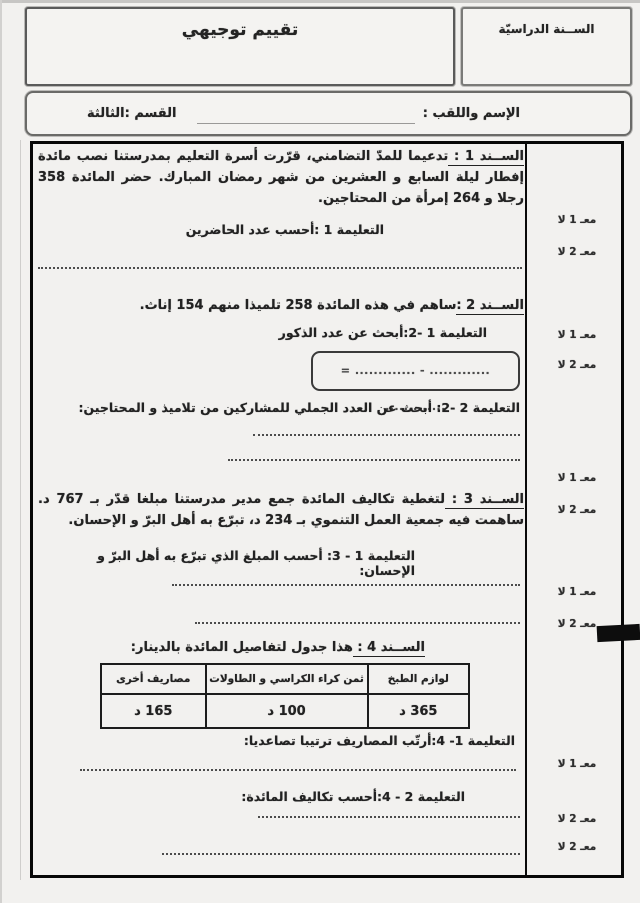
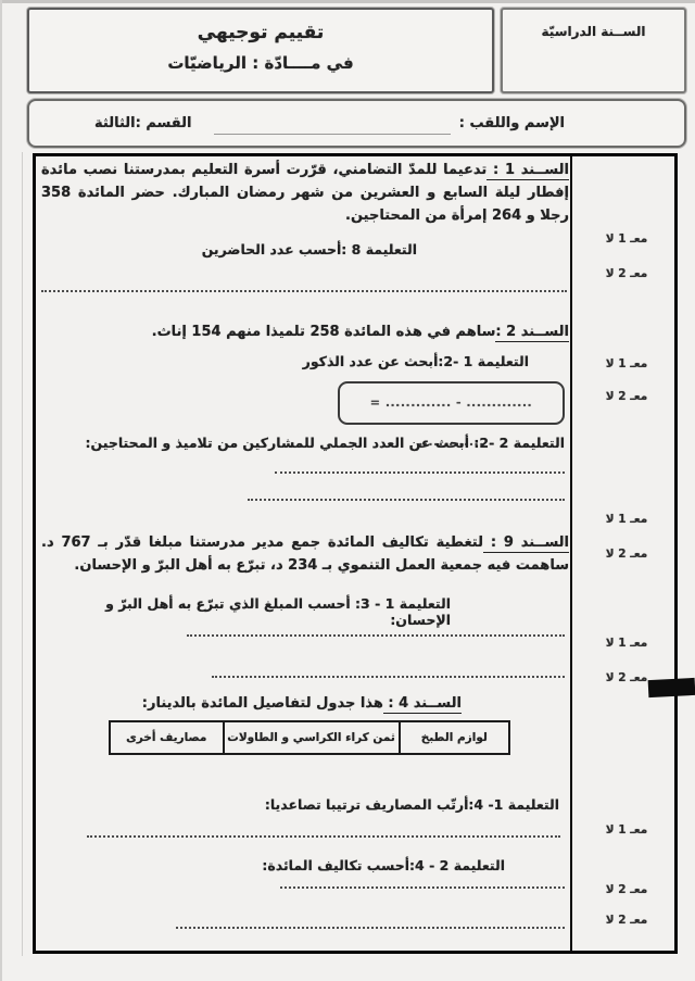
  تقييم توجيهي
+ في مــــادّة : الرياضيّات
  الســنة الدراسيّة
  الإسم واللقب :
  القسم :الثالثة
  الســند 1 : تدعيما للمدّ التضامني، قرّرت أسرة التعليم بمدرستنا نصب مائدة إفطار ليلة السابع و العشرين من شهر رمضان المبارك. حضر المائدة 358 رجلا و 264 إمرأة من المحتاجين.
- التعليمة 1 :أحسب عدد الحاضرين
+ التعليمة 8 :أحسب عدد الحاضرين
  الســند 2 :ساهم في هذه المائدة 258 تلميذا منهم 154 إناث.
  التعليمة 1 -2:أبحث عن عدد الذكور
  ............. - ............. = .............
  التعليمة 2 -2: أبحث عن العدد الجملي للمشاركين من تلاميذ و المحتاجين:
- الســند 3 : لتغطية تكاليف المائدة جمع مدير مدرستنا مبلغا قدّر بـ 767 د. ساهمت فيه جمعية العمل التنموي بـ 234 د، تبرّع به أهل البرّ و الإحسان.
+ الســند 9 : لتغطية تكاليف المائدة جمع مدير مدرستنا مبلغا قدّر بـ 767 د. ساهمت فيه جمعية العمل التنموي بـ 234 د، تبرّع به أهل البرّ و الإحسان.
  التعليمة 1 - 3: أحسب المبلغ الذي تبرّع به أهل البرّ و الإحسان:
  الســند 4 : هذا جدول لتفاصيل المائدة بالدينار:
  لوازم الطبخ	ثمن كراء الكراسي و الطاولات	مصاريف أخرى
- 365 د	100 د	165 د
  التعليمة 1- 4:أرتّب المصاريف ترتيبا تصاعديا:
  التعليمة 2 - 4:أحسب تكاليف المائدة:
  معـ 1 لا
  معـ 2 لا
  معـ 1 لا
  معـ 2 لا
  معـ 1 لا
  معـ 2 لا
  معـ 1 لا
  معـ 2 لا
  معـ 1 لا
  معـ 2 لا
  معـ 2 لا
